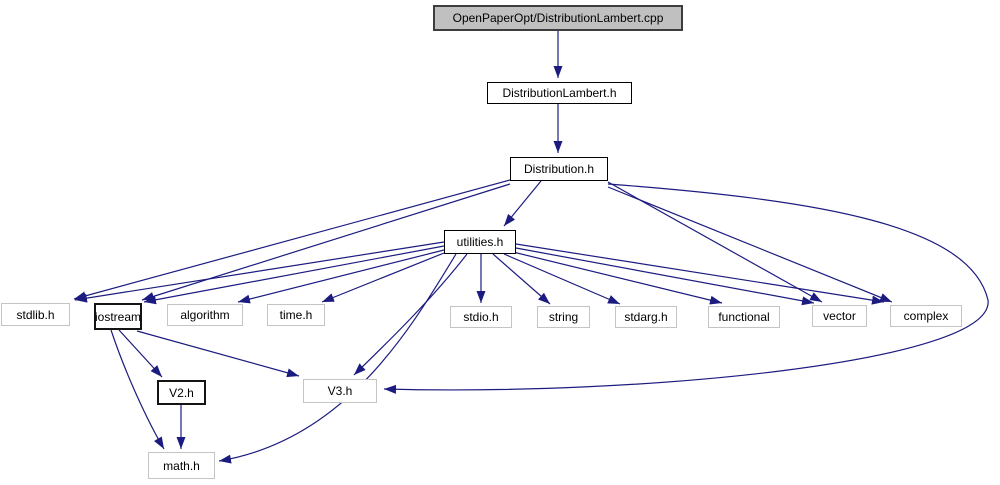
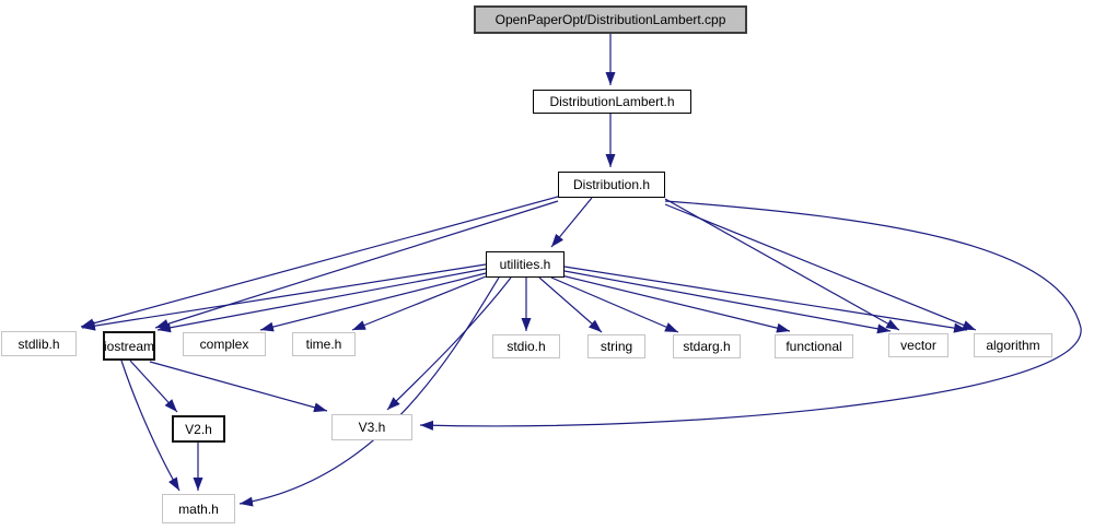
  OpenPaperOpt/DistributionLambert.cpp
  DistributionLambert.h
  Distribution.h
  utilities.h
  stdlib.h
  iostream
- algorithm
+ complex
  time.h
  stdio.h
  string
  stdarg.h
  functional
  vector
- complex
+ algorithm
  V2.h
  V3.h
  math.h
